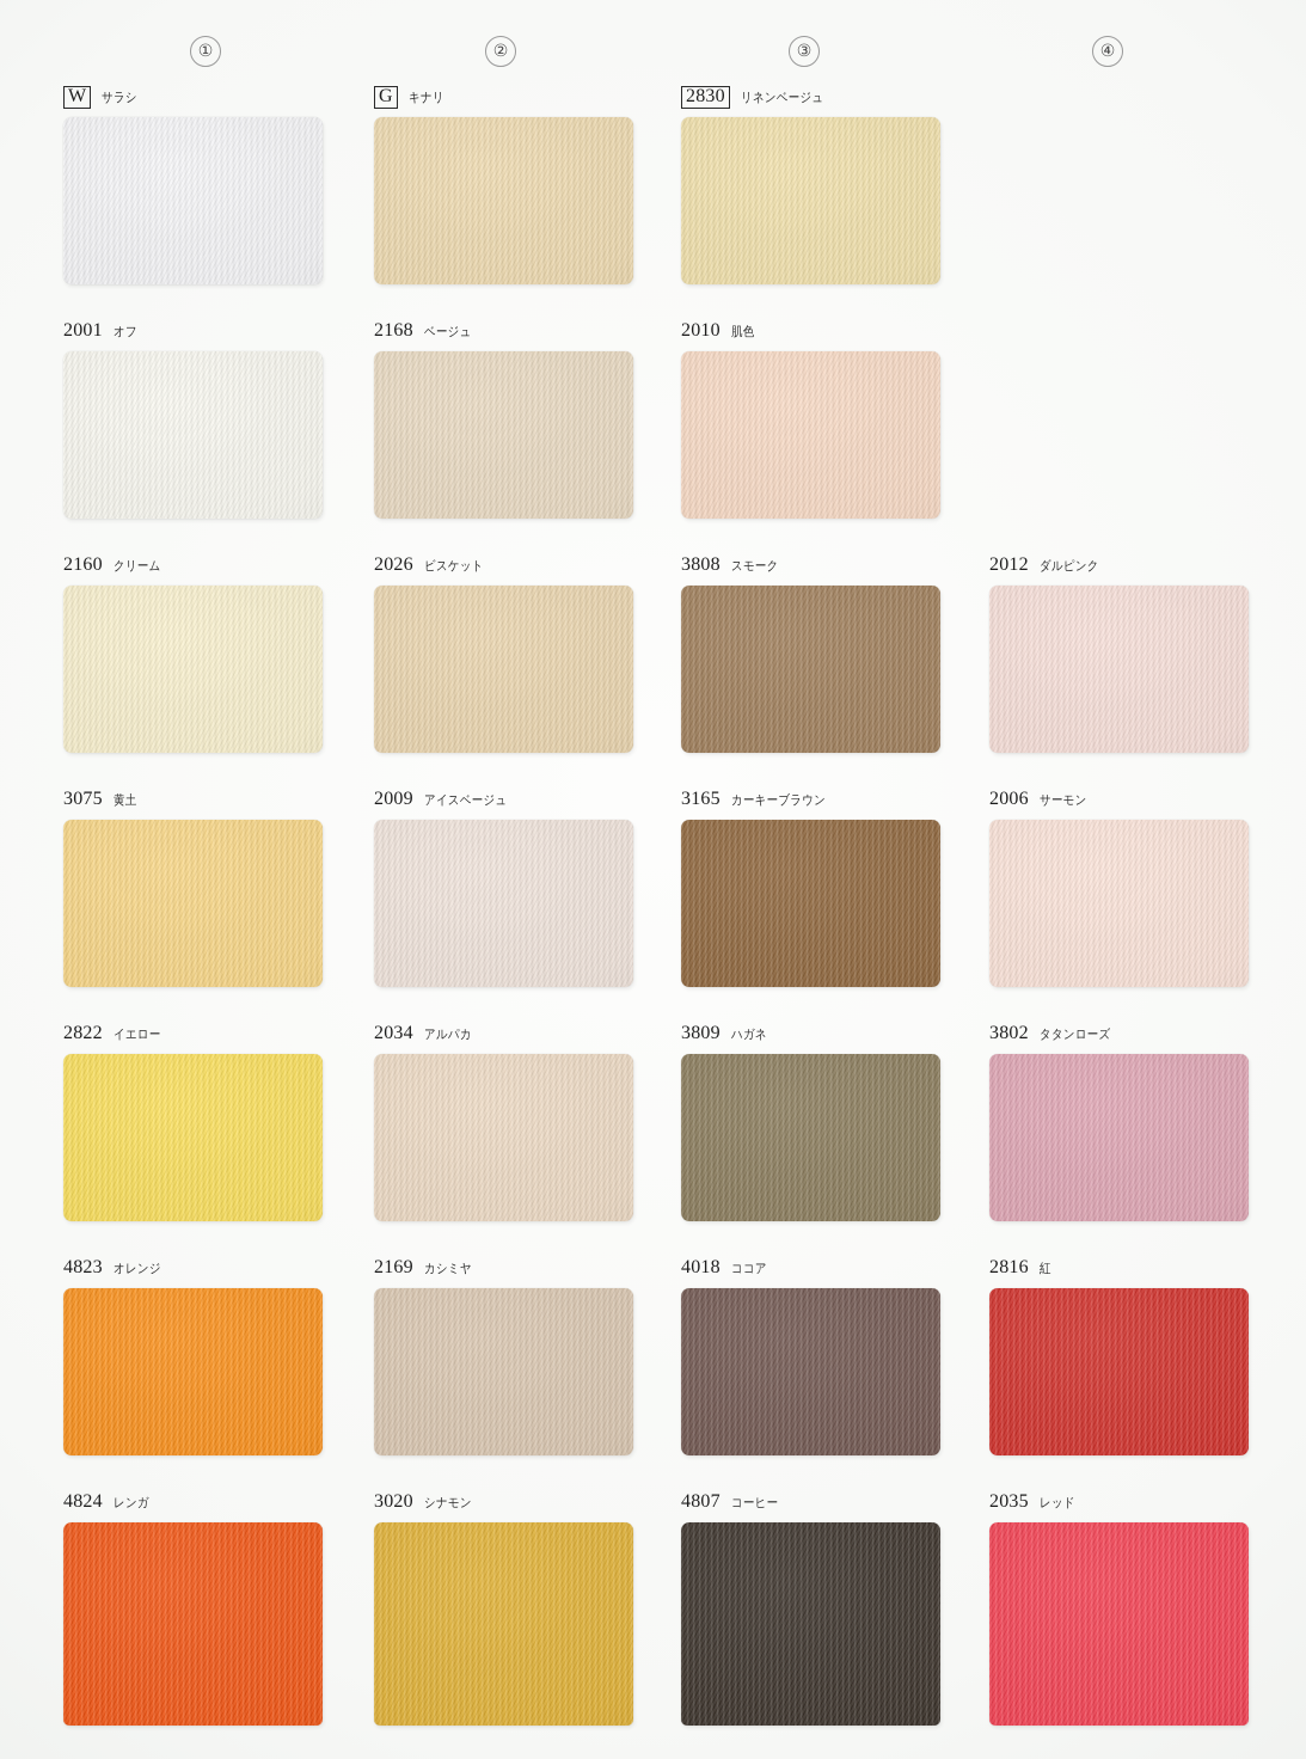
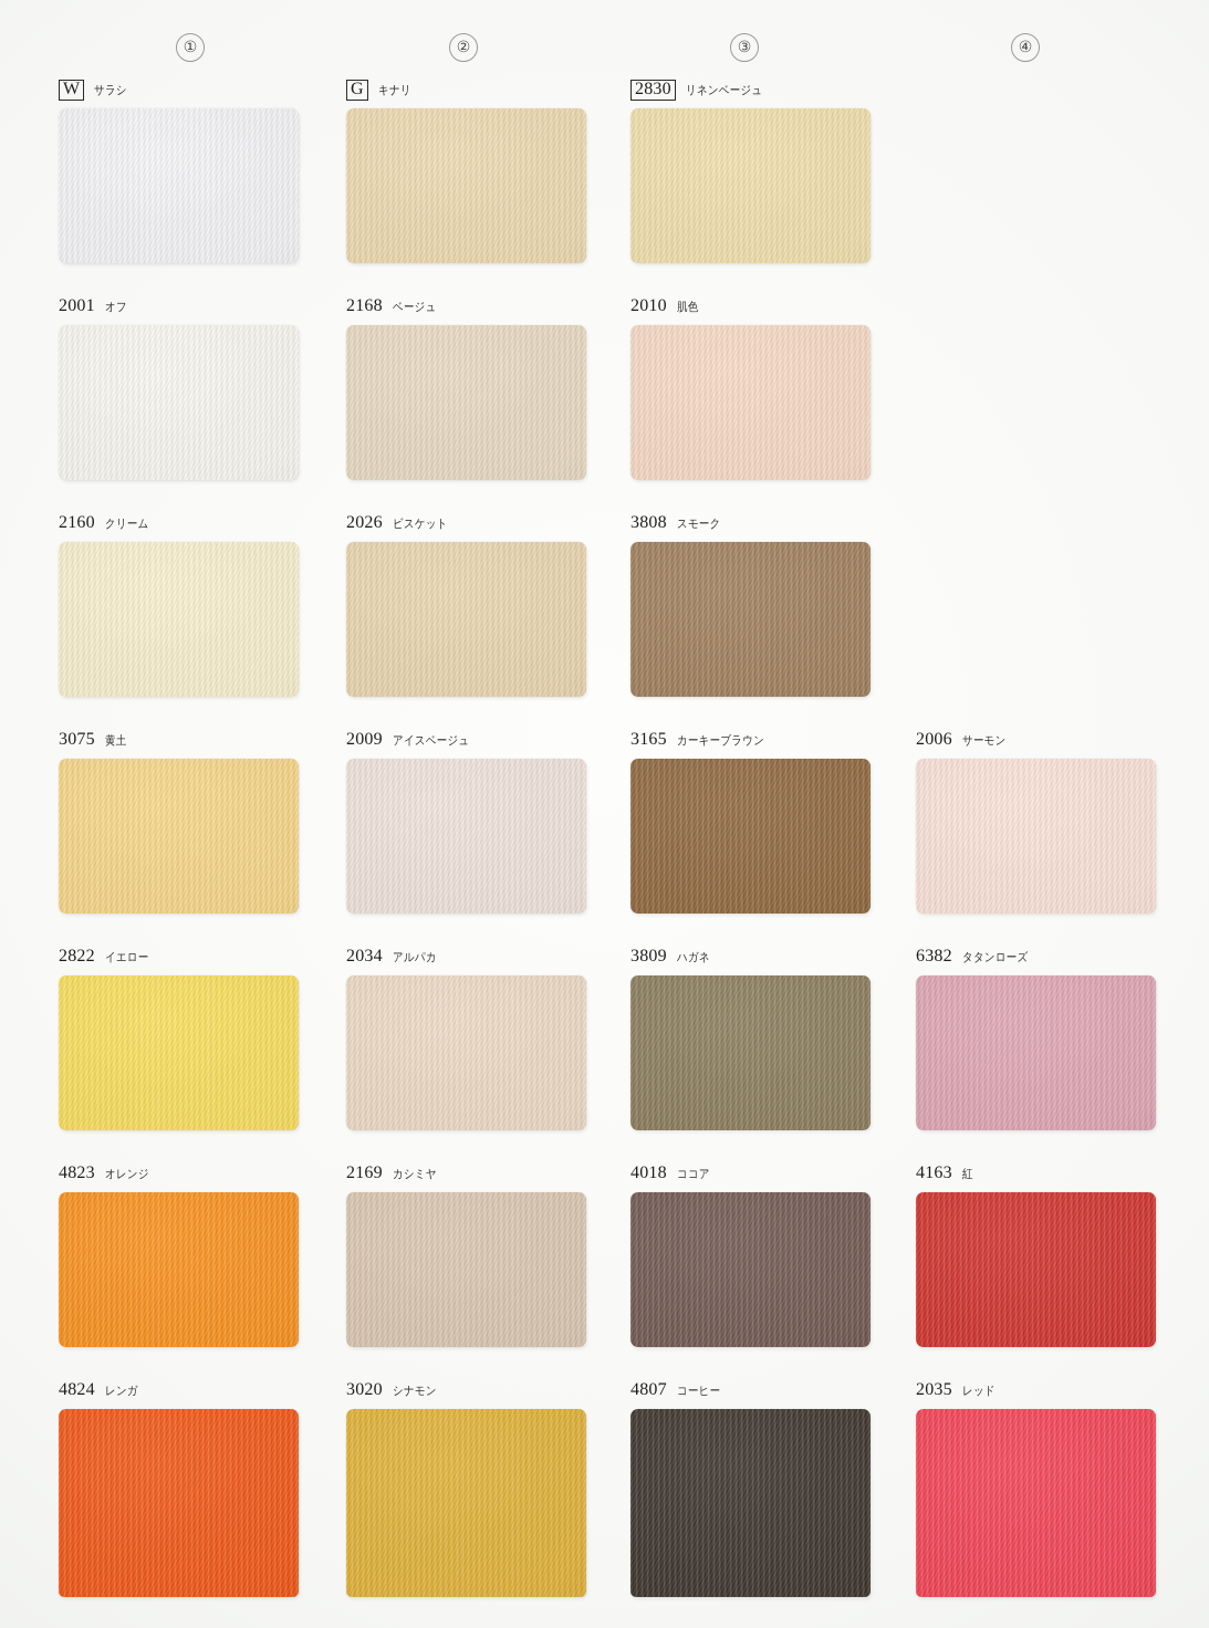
  ①
  ②
  ③
  ④
  W
  サラシ
  G
  キナリ
  2830
  リネンベージュ
  2001
  オフ
  2168
  ベージュ
  2010
  肌色
  2160
  クリーム
  2026
  ビスケット
  3808
  スモーク
- 2012
- ダルピンク
  3075
  黄土
  2009
  アイスベージュ
  3165
  カーキーブラウン
  2006
  サーモン
  2822
  イエロー
  2034
  アルパカ
  3809
  ハガネ
- 3802
+ 6382
  タタンローズ
  4823
  オレンジ
  2169
  カシミヤ
  4018
  ココア
- 2816
+ 4163
  紅
  4824
  レンガ
  3020
  シナモン
  4807
  コーヒー
  2035
  レッド
